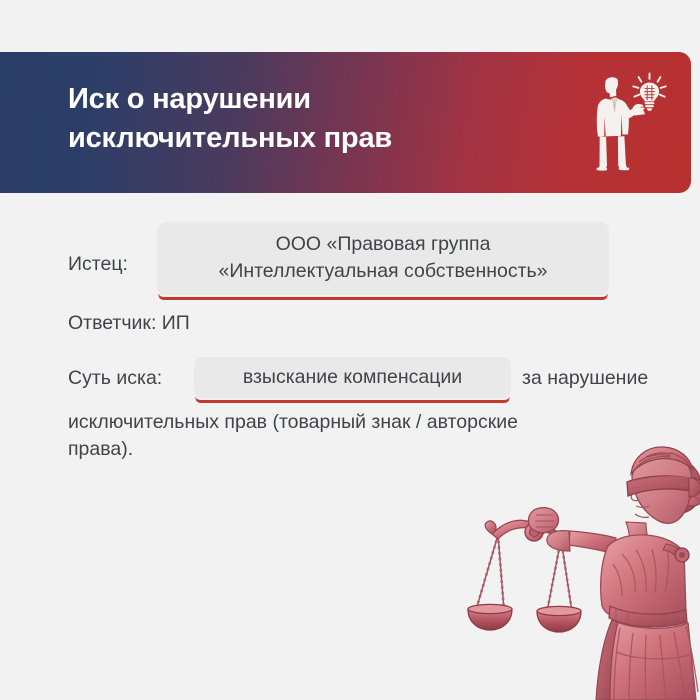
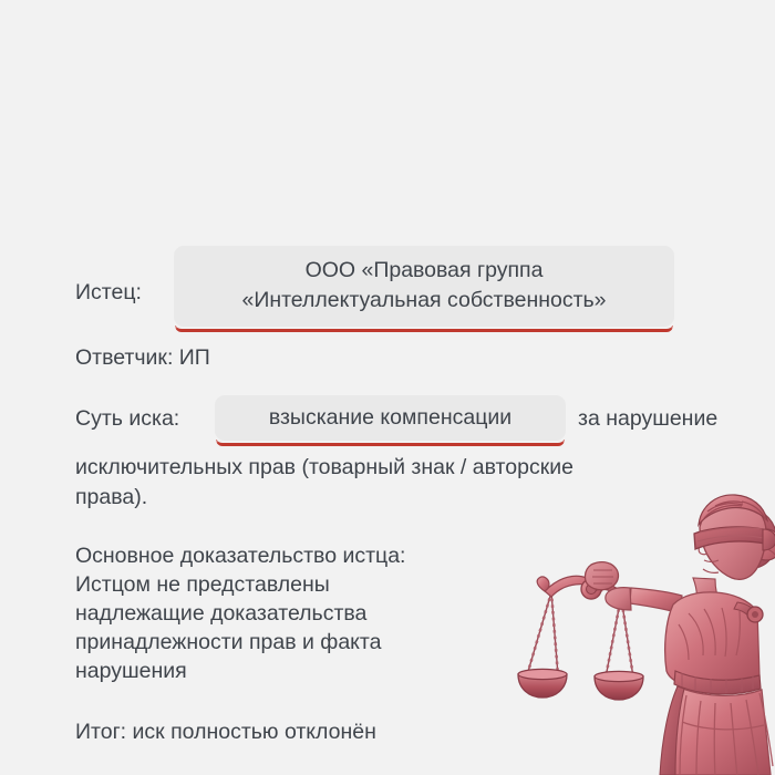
- Иск о нарушении
- исключительных прав
  Истец:
  ООО «Правовая группа
  «Интеллектуальная собственность»
  Ответчик: ИП
  Суть иска:
  взыскание компенсации
  за нарушение
  исключительных прав (товарный знак / авторские
  права).
+ Основное доказательство истца:
+ Истцом не представлены
+ надлежащие доказательства
+ принадлежности прав и факта
+ нарушения
+ Итог: иск полностью отклонён
